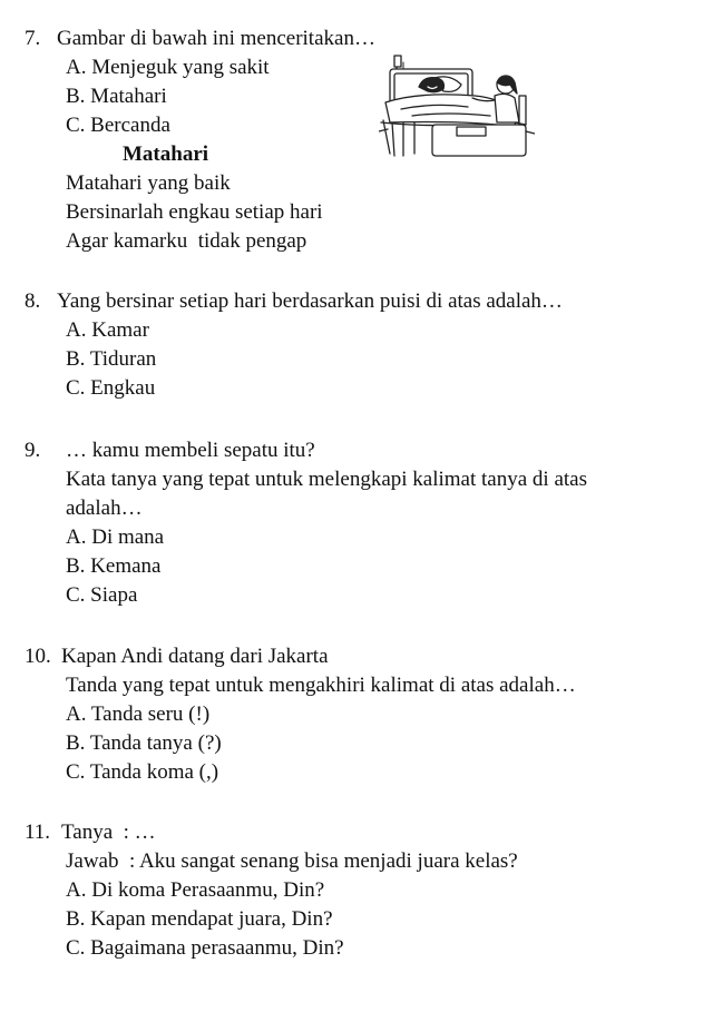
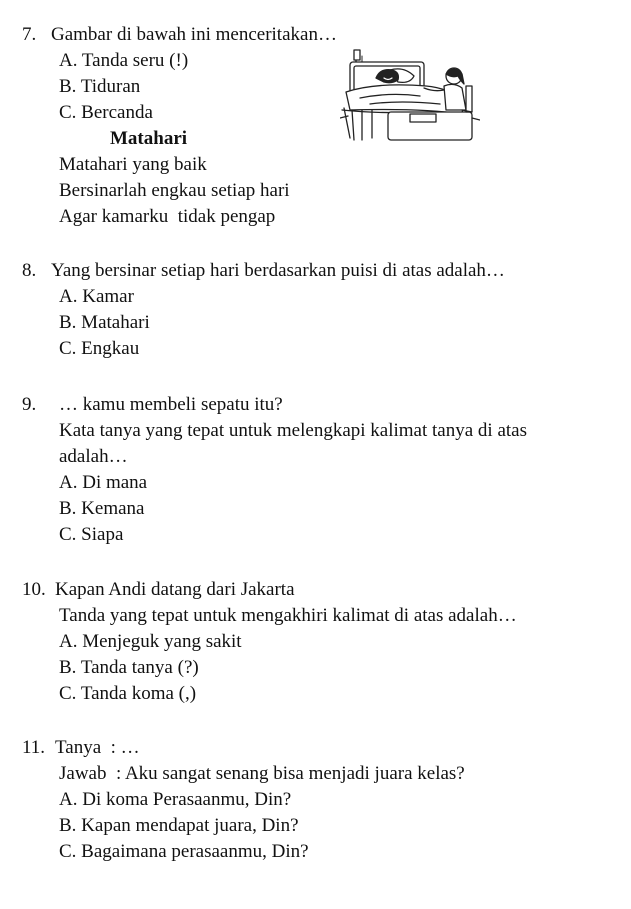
  7.
  Gambar di bawah ini menceritakan…
- A. Menjeguk yang sakit
+ A. Tanda seru (!)
- B. Matahari
+ B. Tiduran
  C. Bercanda
  Matahari
  Matahari yang baik
  Bersinarlah engkau setiap hari
  Agar kamarku tidak pengap
  8.
  Yang bersinar setiap hari berdasarkan puisi di atas adalah…
  A. Kamar
- B. Tiduran
+ B. Matahari
  C. Engkau
  9.
  … kamu membeli sepatu itu?
  Kata tanya yang tepat untuk melengkapi kalimat tanya di atas
  adalah…
  A. Di mana
  B. Kemana
  C. Siapa
  10.
  Kapan Andi datang dari Jakarta
  Tanda yang tepat untuk mengakhiri kalimat di atas adalah…
- A. Tanda seru (!)
+ A. Menjeguk yang sakit
  B. Tanda tanya (?)
  C. Tanda koma (,)
  11.
  Tanya : …
  Jawab : Aku sangat senang bisa menjadi juara kelas?
  A. Di koma Perasaanmu, Din?
  B. Kapan mendapat juara, Din?
  C. Bagaimana perasaanmu, Din?
